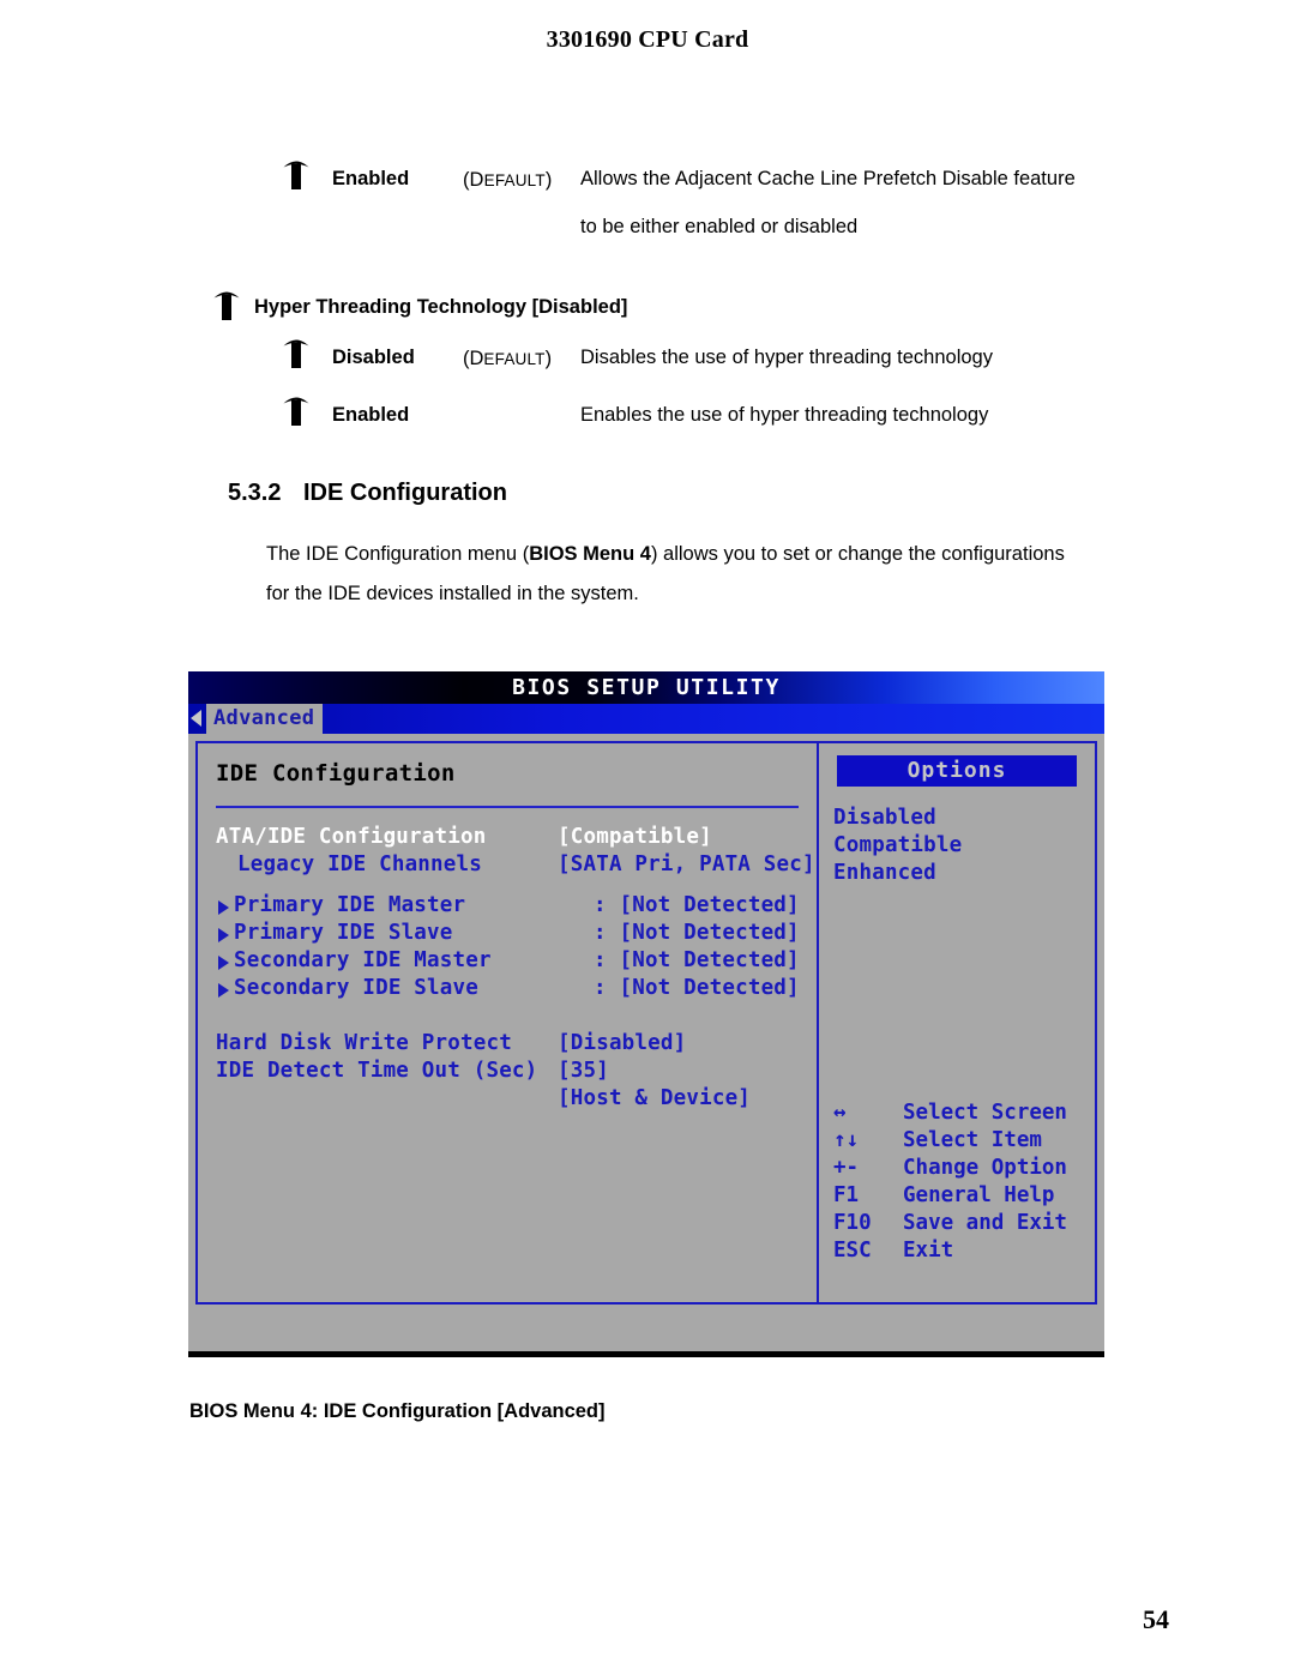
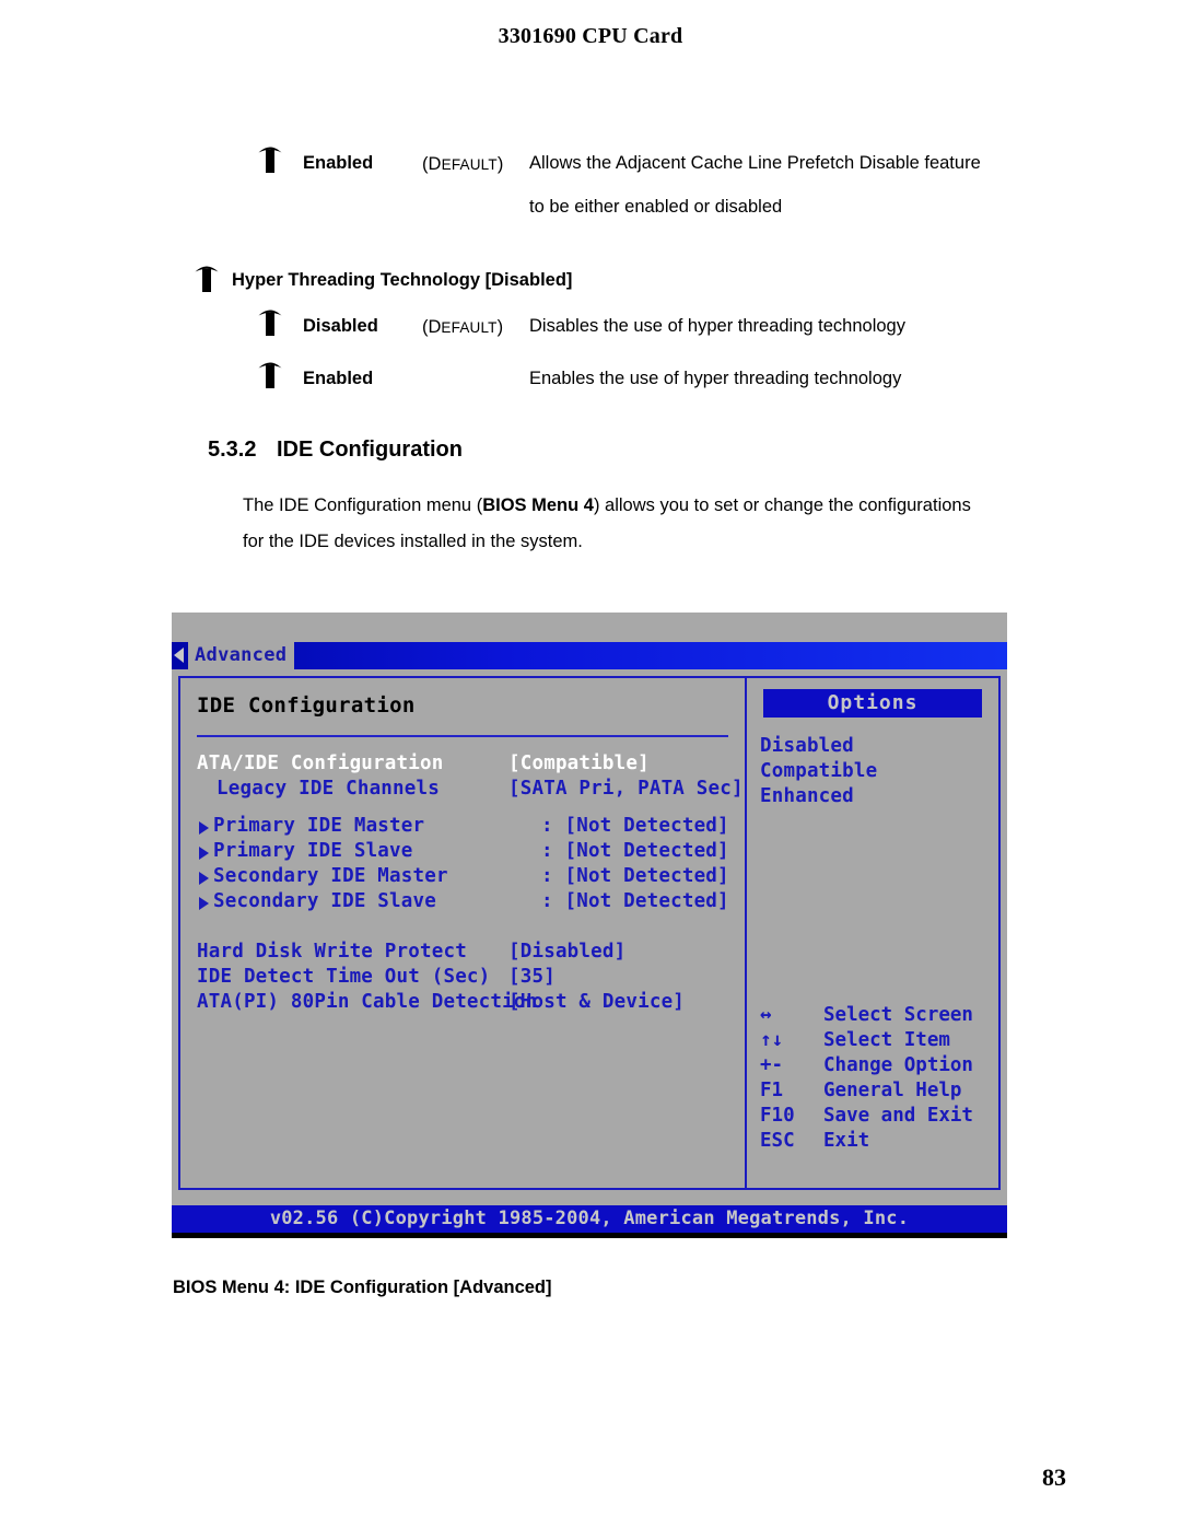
  3301690 CPU Card
  Enabled
  (DEFAULT)
  Allows the Adjacent Cache Line Prefetch Disable feature
  to be either enabled or disabled
  Hyper Threading Technology [Disabled]
  Disabled
  (DEFAULT)
  Disables the use of hyper threading technology
  Enabled
  Enables the use of hyper threading technology
  5.3.2
  IDE Configuration
  The IDE Configuration menu (BIOS Menu 4) allows you to set or change the configurations
  for the IDE devices installed in the system.
- BIOS SETUP UTILITY
  Advanced
  IDE Configuration
  ATA/IDE Configuration
  [Compatible]
  Legacy IDE Channels
  [SATA Pri, PATA Sec]
  Primary IDE Master
  : [Not Detected]
  Primary IDE Slave
  : [Not Detected]
  Secondary IDE Master
  : [Not Detected]
  Secondary IDE Slave
  : [Not Detected]
  Hard Disk Write Protect
  [Disabled]
  IDE Detect Time Out (Sec)
  [35]
+ ATA(PI) 80Pin Cable Detection
  [Host & Device]
  Options
  Disabled
  Compatible
  Enhanced
  ↔
  Select Screen
  ↑↓
  Select Item
  +-
  Change Option
  F1
  General Help
  F10
  Save and Exit
  ESC
  Exit
+ v02.56 (C)Copyright 1985-2004, American Megatrends, Inc.
  BIOS Menu 4: IDE Configuration [Advanced]
- 54
+ 83
